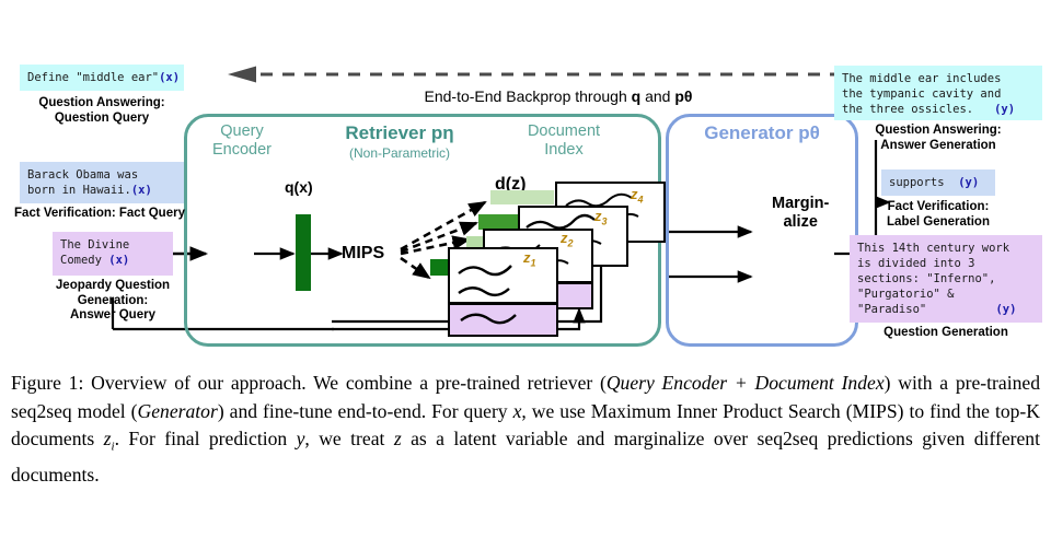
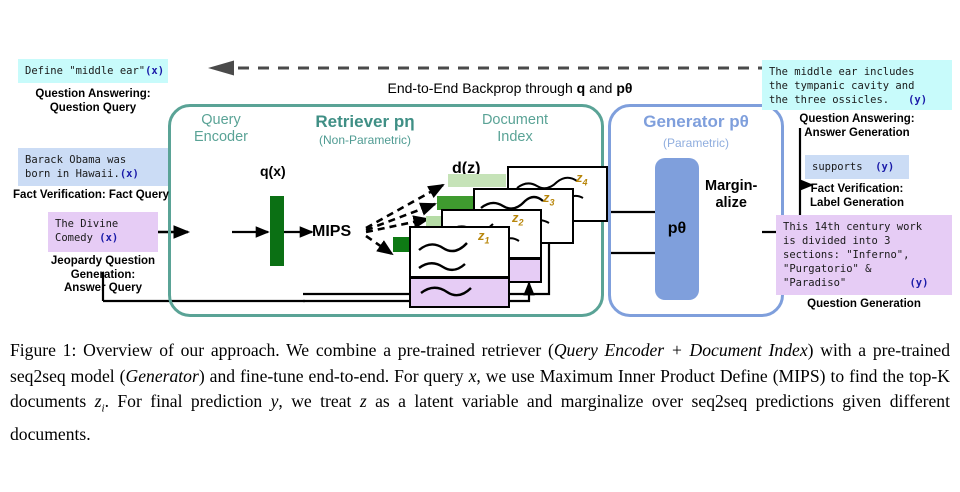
  End-to-End Backprop through q and pθ
  Retriever pη
  (Non-Parametric)
  Query
  Encoder
  Document
  Index
  q(x)
  MIPS
  d(z)
  z4
  z3
  z2
  z1
  Generator pθ
+ (Parametric)
+ pθ
  Margin-
  alize
  Define "middle ear"(x)
  Question Answering:
  Question Query
  Barack Obama was
  born in Hawaii.(x)
  Fact Verification: Fact Query
  The Divine
  Comedy (x)
  Jeopardy Question
  Generation:
  Answer Query
  The middle ear includes
  the tympanic cavity and
  the three ossicles. (y)
  Question Answering:
  Answer Generation
  supports (y)
  Fact Verification:
  Label Generation
  This 14th century work
  is divided into 3
  sections: "Inferno",
  "Purgatorio" &
  "Paradiso" (y)
  Question Generation
- Figure 1: Overview of our approach. We combine a pre-trained retriever (Query Encoder + Document Index) with a pre-trained seq2seq model (Generator) and fine-tune end-to-end. For query x, we use Maximum Inner Product Search (MIPS) to find the top-K documents zi. For final prediction y, we treat z as a latent variable and marginalize over seq2seq predictions given different documents.
+ Figure 1: Overview of our approach. We combine a pre-trained retriever (Query Encoder + Document Index) with a pre-trained seq2seq model (Generator) and fine-tune end-to-end. For query x, we use Maximum Inner Product Define (MIPS) to find the top-K documents zi. For final prediction y, we treat z as a latent variable and marginalize over seq2seq predictions given different documents.
